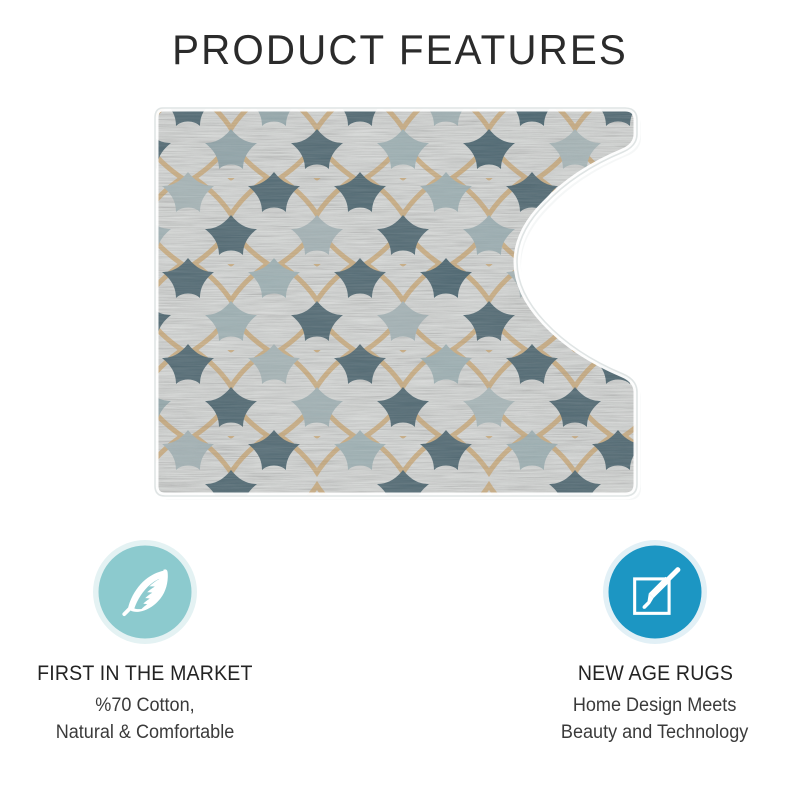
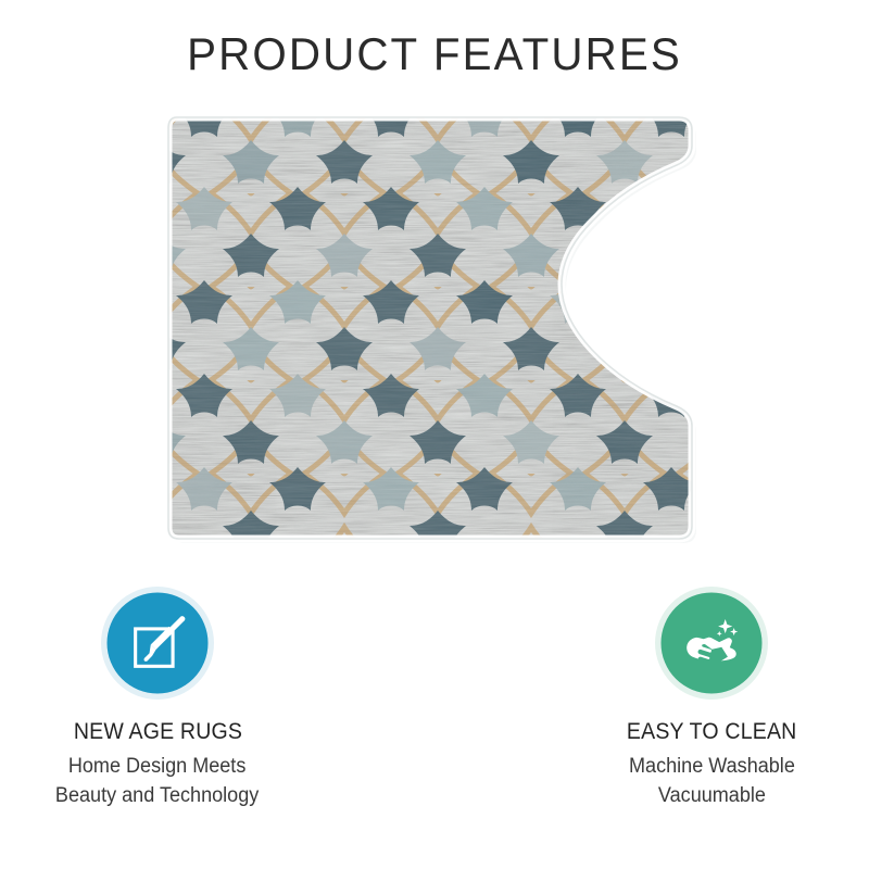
  PRODUCT FEATURES
- FIRST IN THE MARKET
- %70 Cotton,
- Natural & Comfortable
  NEW AGE RUGS
  Home Design Meets
  Beauty and Technology
+ EASY TO CLEAN
+ Machine Washable
+ Vacuumable
